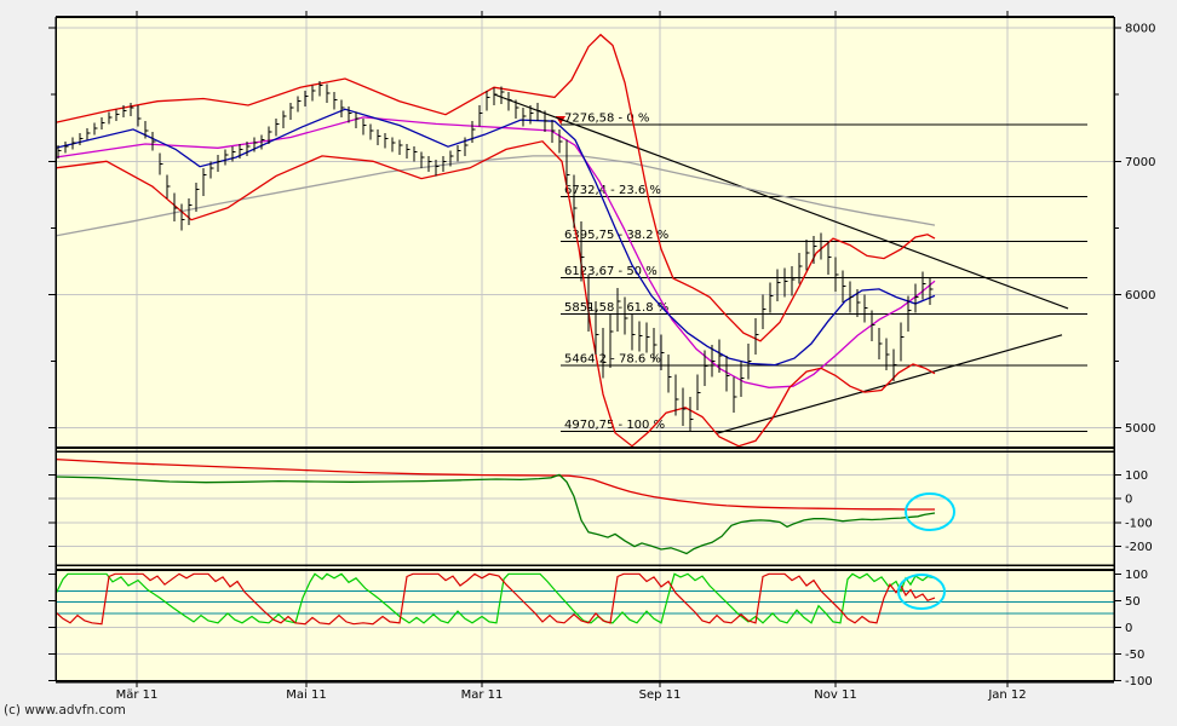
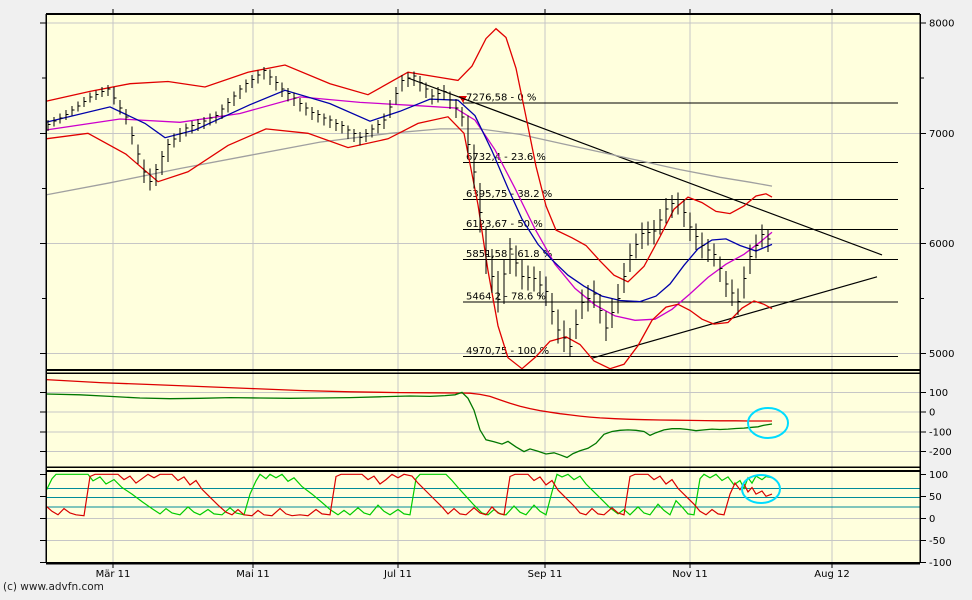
  Mär 11
  Mai 11
- Mar 11
+ Jul 11
  Sep 11
  Nov 11
- Jan 12
+ Aug 12
  7276,58 - 0 %
  732,4 - 23.6 %
  695,75 - 38.2 %
  6123,67 - 50 %
  585,58 - 61.8
  5464 - 78.6 %
  4970,75 - 100 %
  8000
  7000
  6000
  5000
  100
  0
  -100
  -200
  100
  50
  0
  -50
  -100
  (c) www.advfn.com
